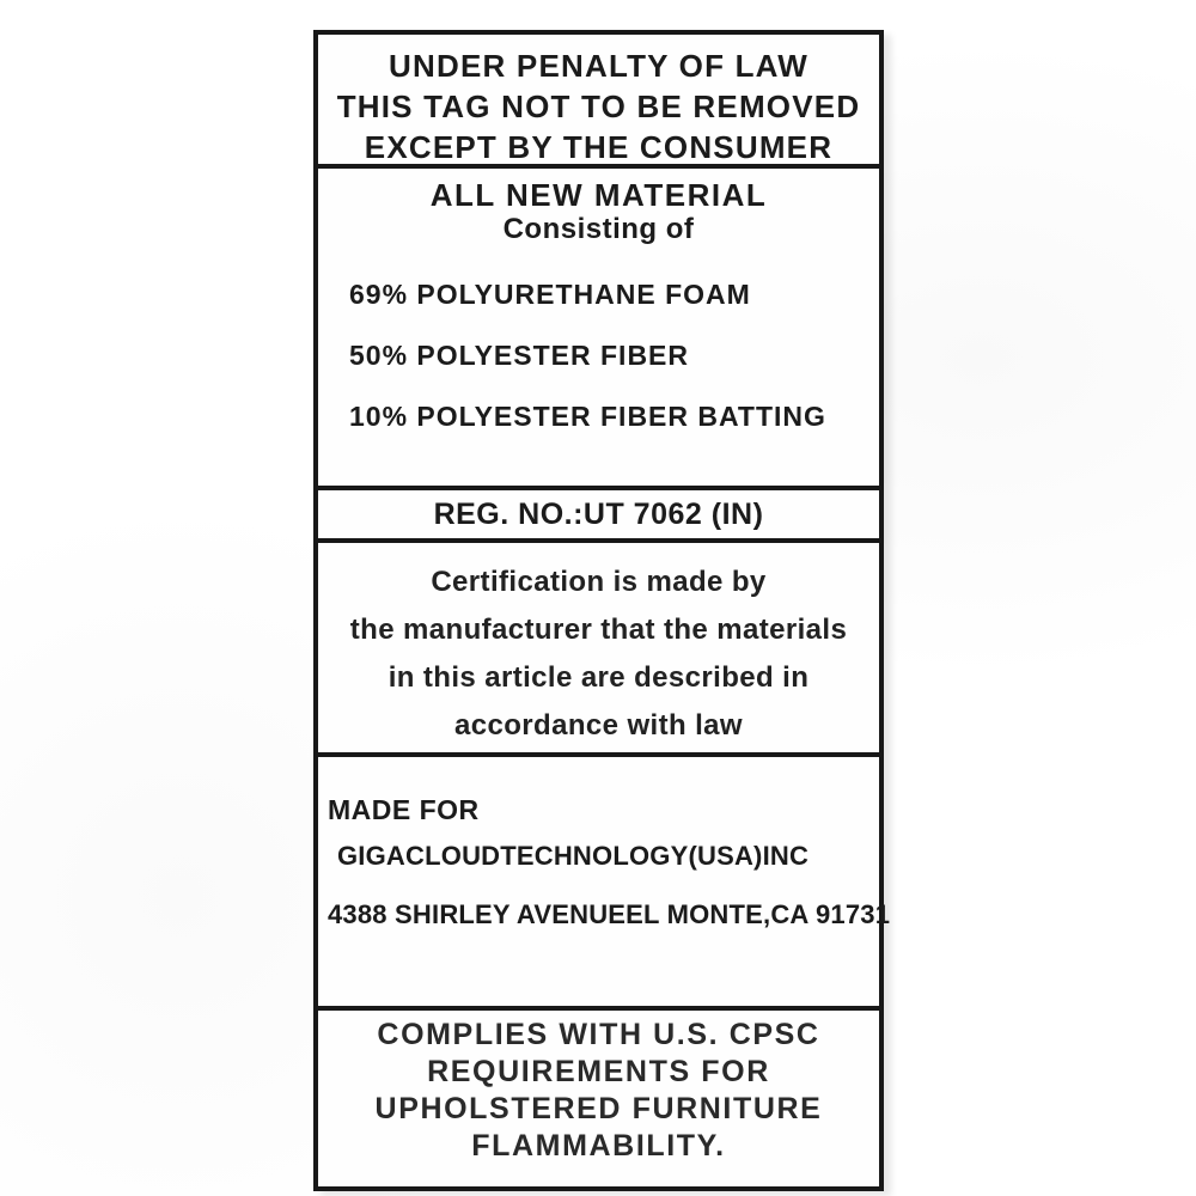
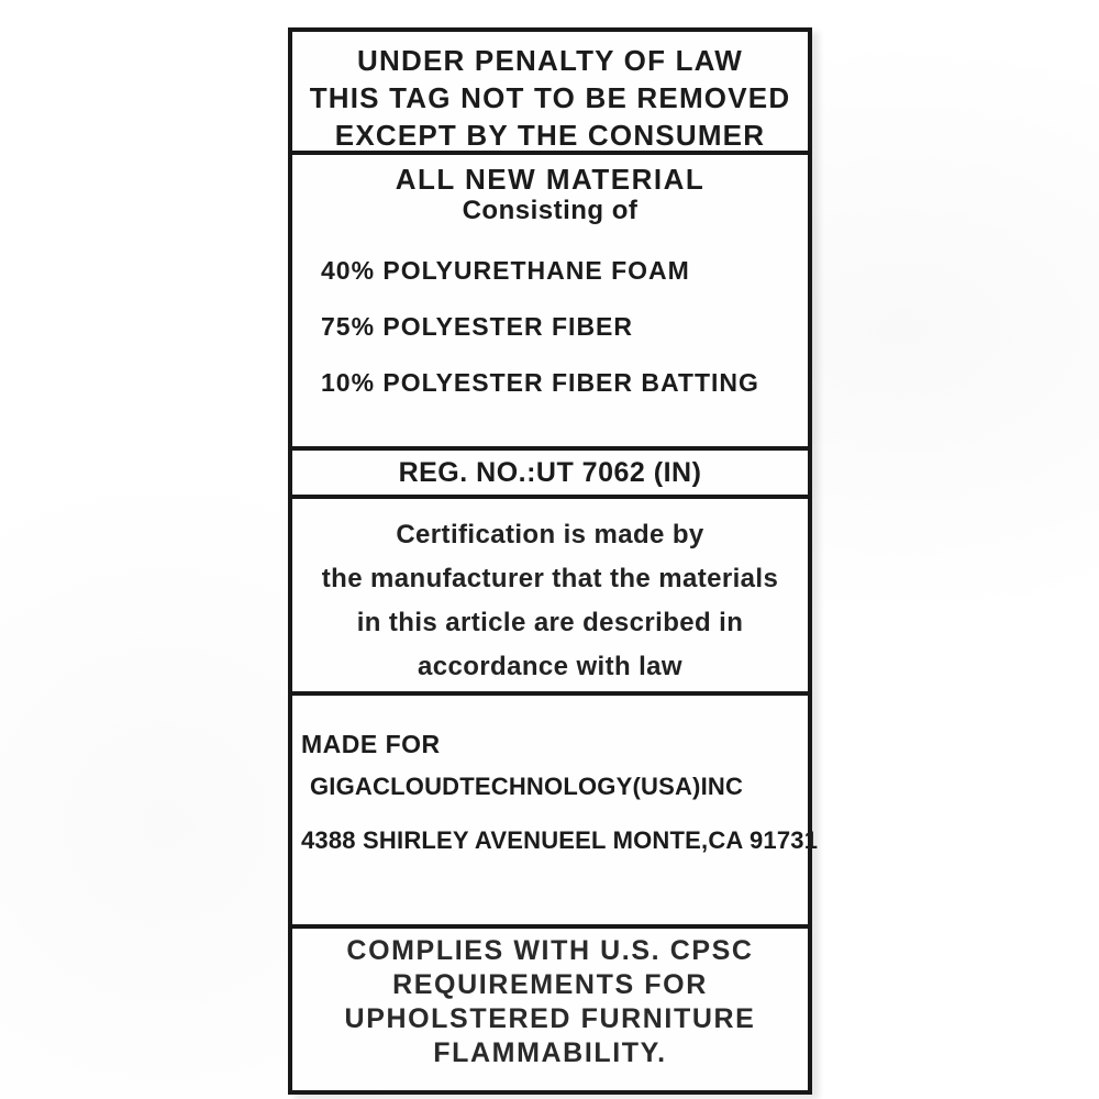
  UNDER PENALTY OF LAW
  THIS TAG NOT TO BE REMOVED
  EXCEPT BY THE CONSUMER
  ALL NEW MATERIAL
  Consisting of
- 69% POLYURETHANE FOAM
+ 40% POLYURETHANE FOAM
- 50% POLYESTER FIBER
+ 75% POLYESTER FIBER
  10% POLYESTER FIBER BATTING
  REG. NO.:UT 7062 (IN)
  Certification is made by
  the manufacturer that the materials
  in this article are described in
  accordance with law
  MADE FOR
  GIGACLOUDTECHNOLOGY(USA)INC
  4388 SHIRLEY AVENUEEL MONTE,CA 91731
  COMPLIES WITH U.S. CPSC
  REQUIREMENTS FOR
  UPHOLSTERED FURNITURE
  FLAMMABILITY.
